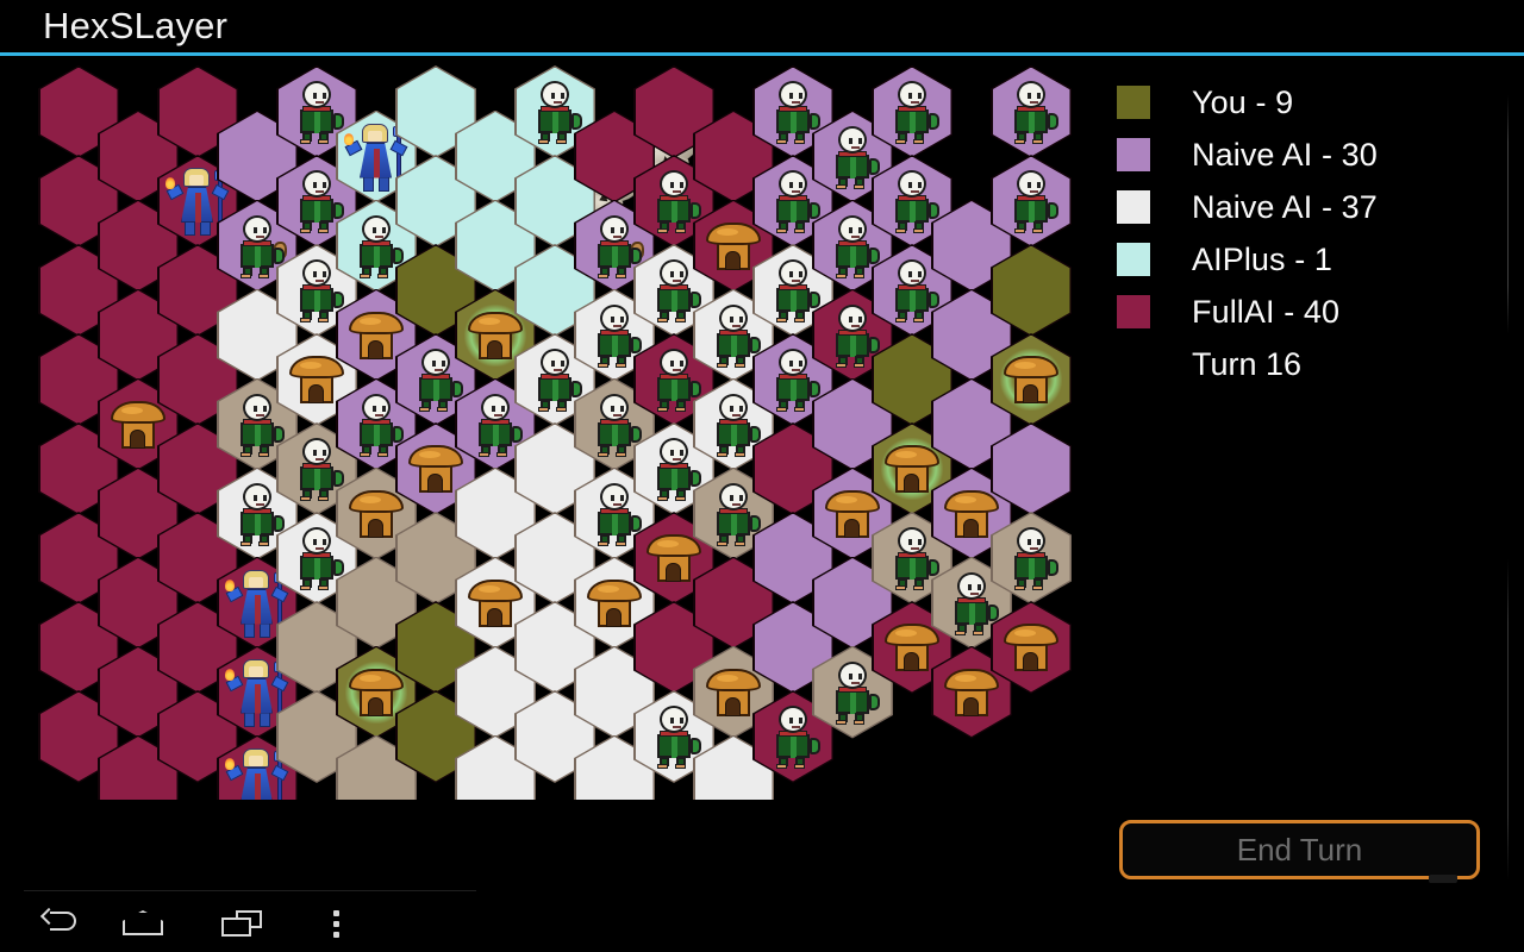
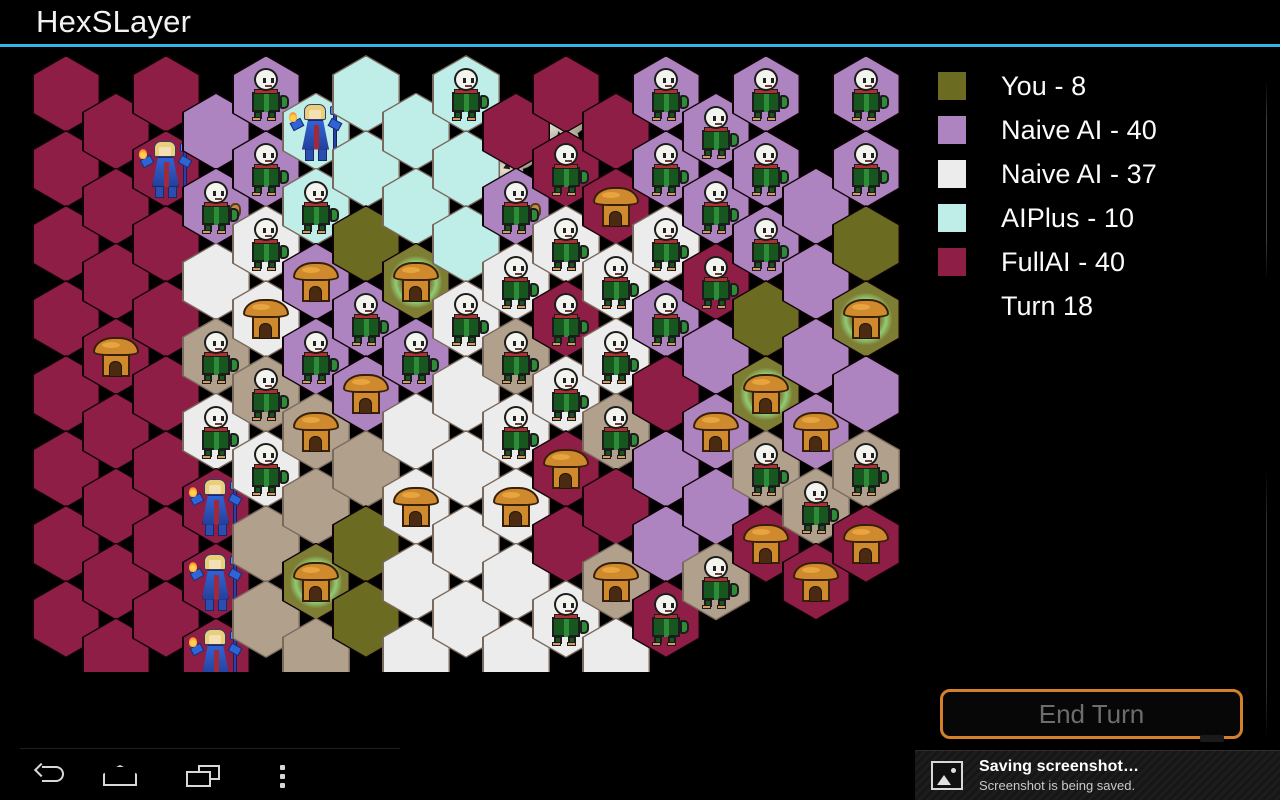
  HexSLayer
- You - 9
+ You - 8
- Naive AI - 30
+ Naive AI - 40
  Naive AI - 37
- AIPlus - 1
+ AIPlus - 10
  FullAI - 40
- Turn 16
+ Turn 18
  End Turn
+ Saving screenshot…
+ Screenshot is being saved.
